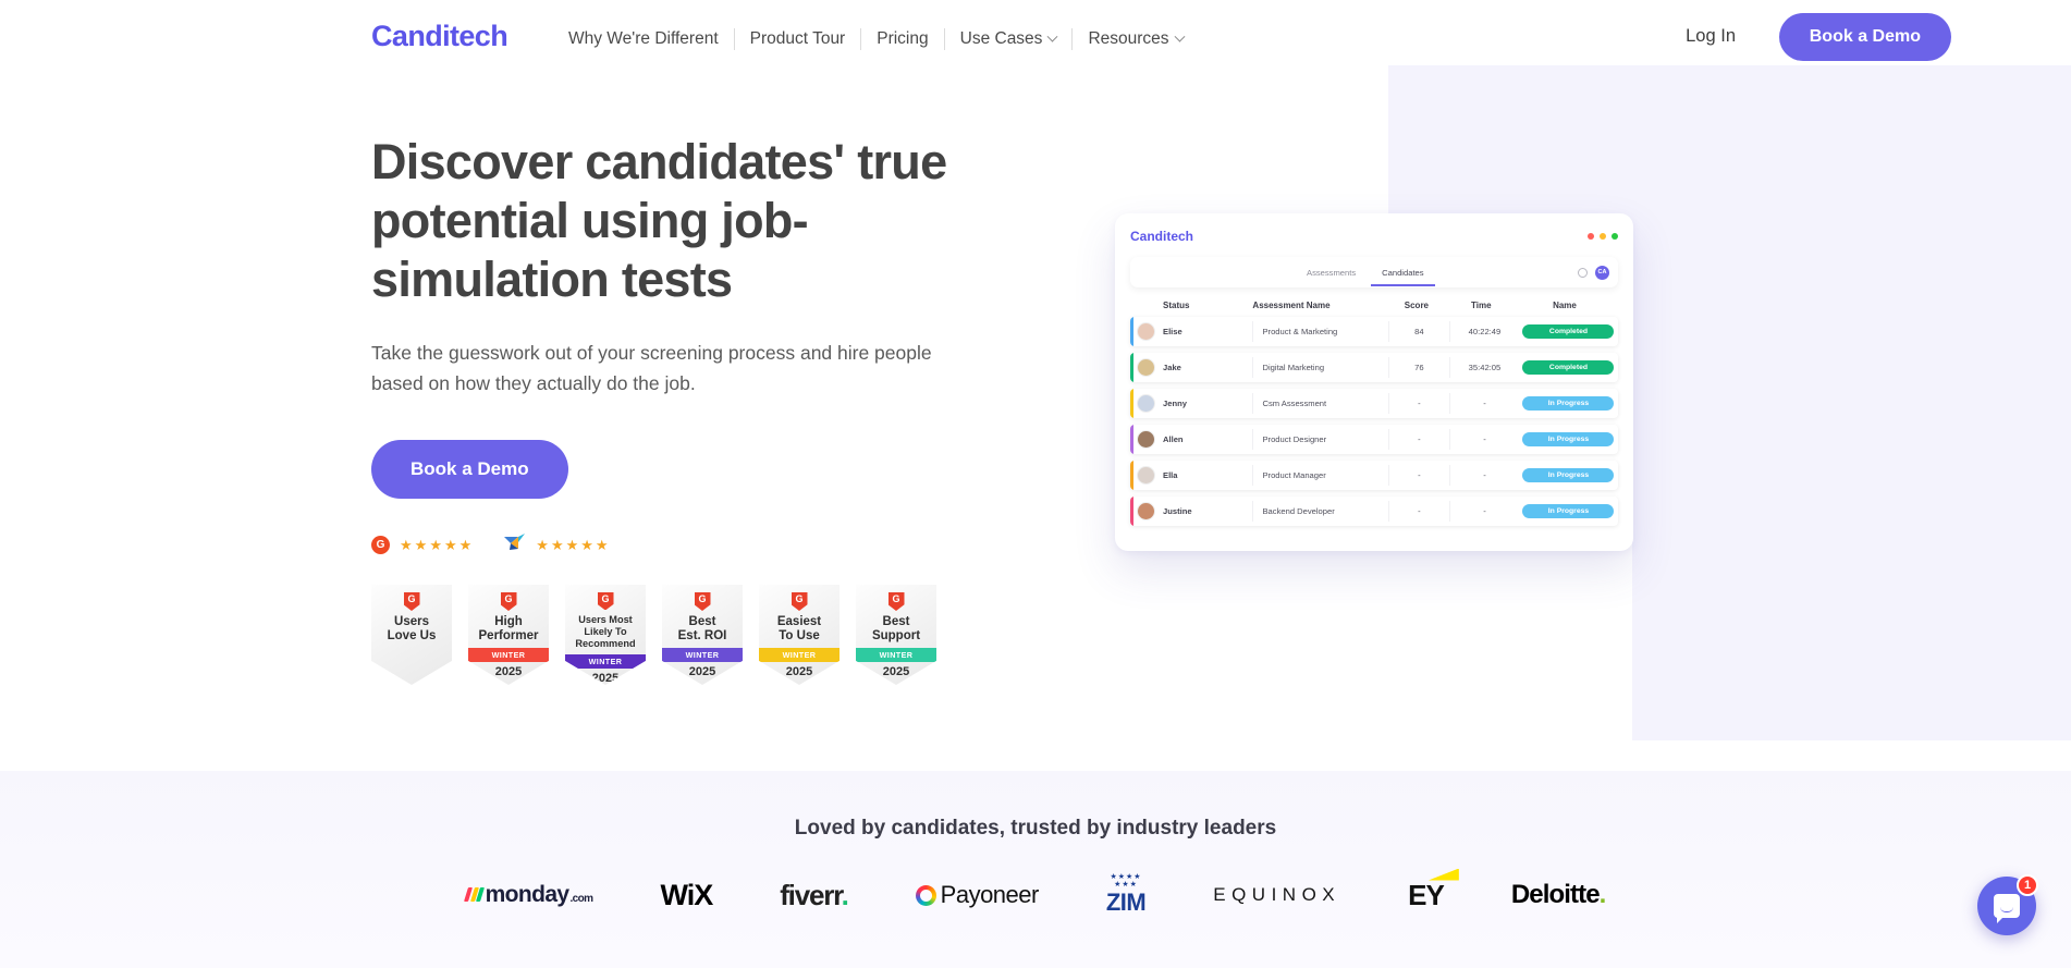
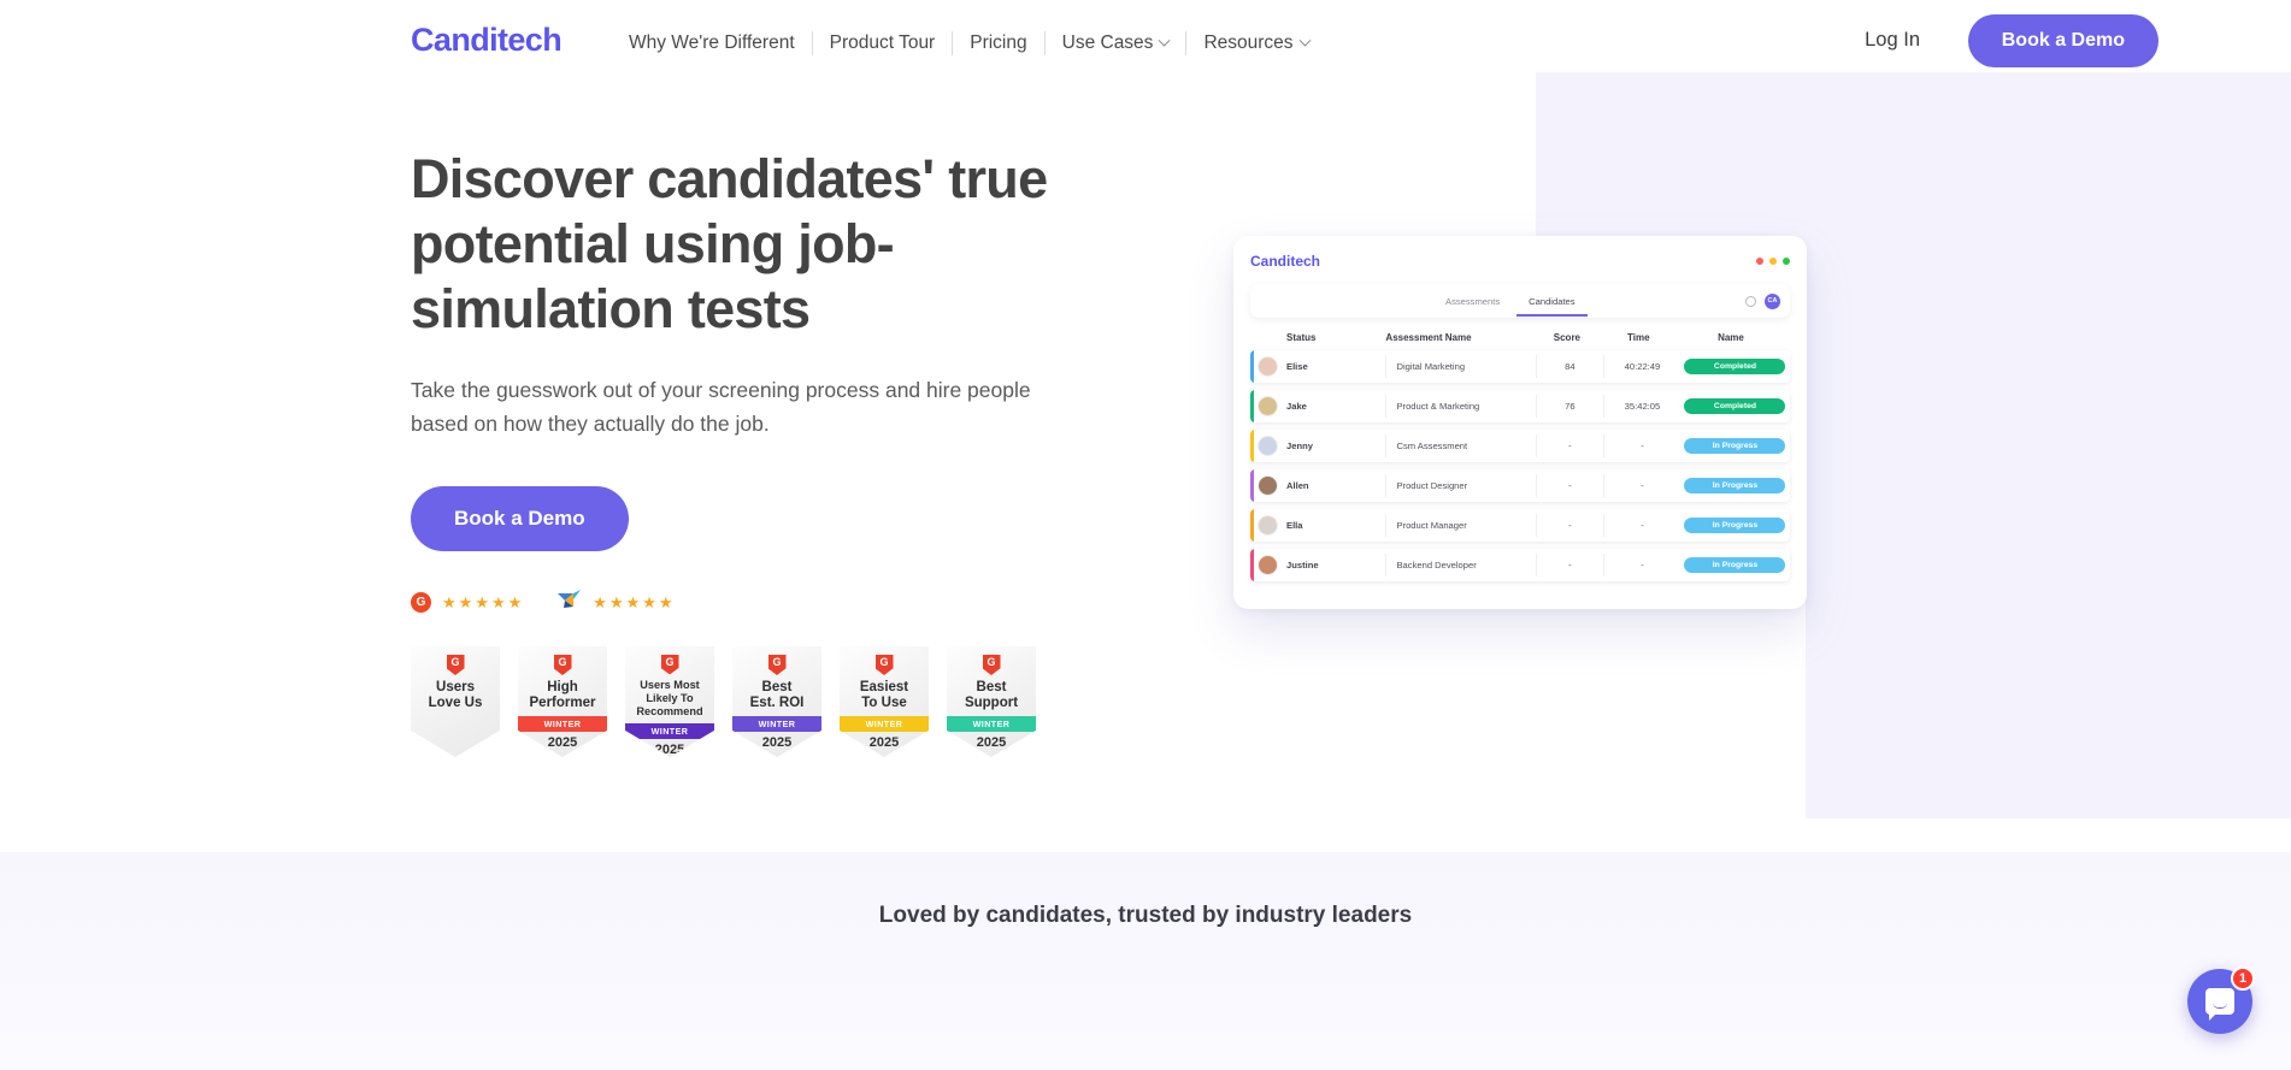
  Canditech
  Why We're Different
  Product Tour
  Pricing
  Use Cases
  Resources
  Log In
  Book a Demo
  Discover candidates' true potential using job-simulation tests
  Take the guesswork out of your screening process and hire people based on how they actually do the job.
  Book a Demo
  G
  ★
  ★
  ★
  ★
  ★
  ★
  ★
  ★
  ★
  ★
  G
  Users
  Love Us
  G
  High
  Performer
  WINTER
  2025
  G
  Users Most
  Likely To
  Recommend
  WINTER
  2025
  G
  Best
  Est. ROI
  WINTER
  2025
  G
  Easiest
  To Use
  WINTER
  2025
  G
  Best
  Support
  WINTER
  2025
  Canditech
  Assessments
  Candidates
  Status
  Assessment Name
  Score
  Time
  Name
  Elise
- Product & Marketing
+ Digital Marketing
  84
  40:22:49
  Jake
- Digital Marketing
+ Product & Marketing
  76
  35:42:05
  Jenny
  Csm Assessment
  -
  -
  Allen
  Product Designer
  -
  -
  Ella
  Product Manager
  -
  -
  Justine
  Backend Developer
  -
  -
  Loved by candidates, trusted by industry leaders
- monday
- .com
- WiX
- fiverr.
- Payoneer
- ZIM
- EQUINOX
- EY
- Deloitte.
  1
